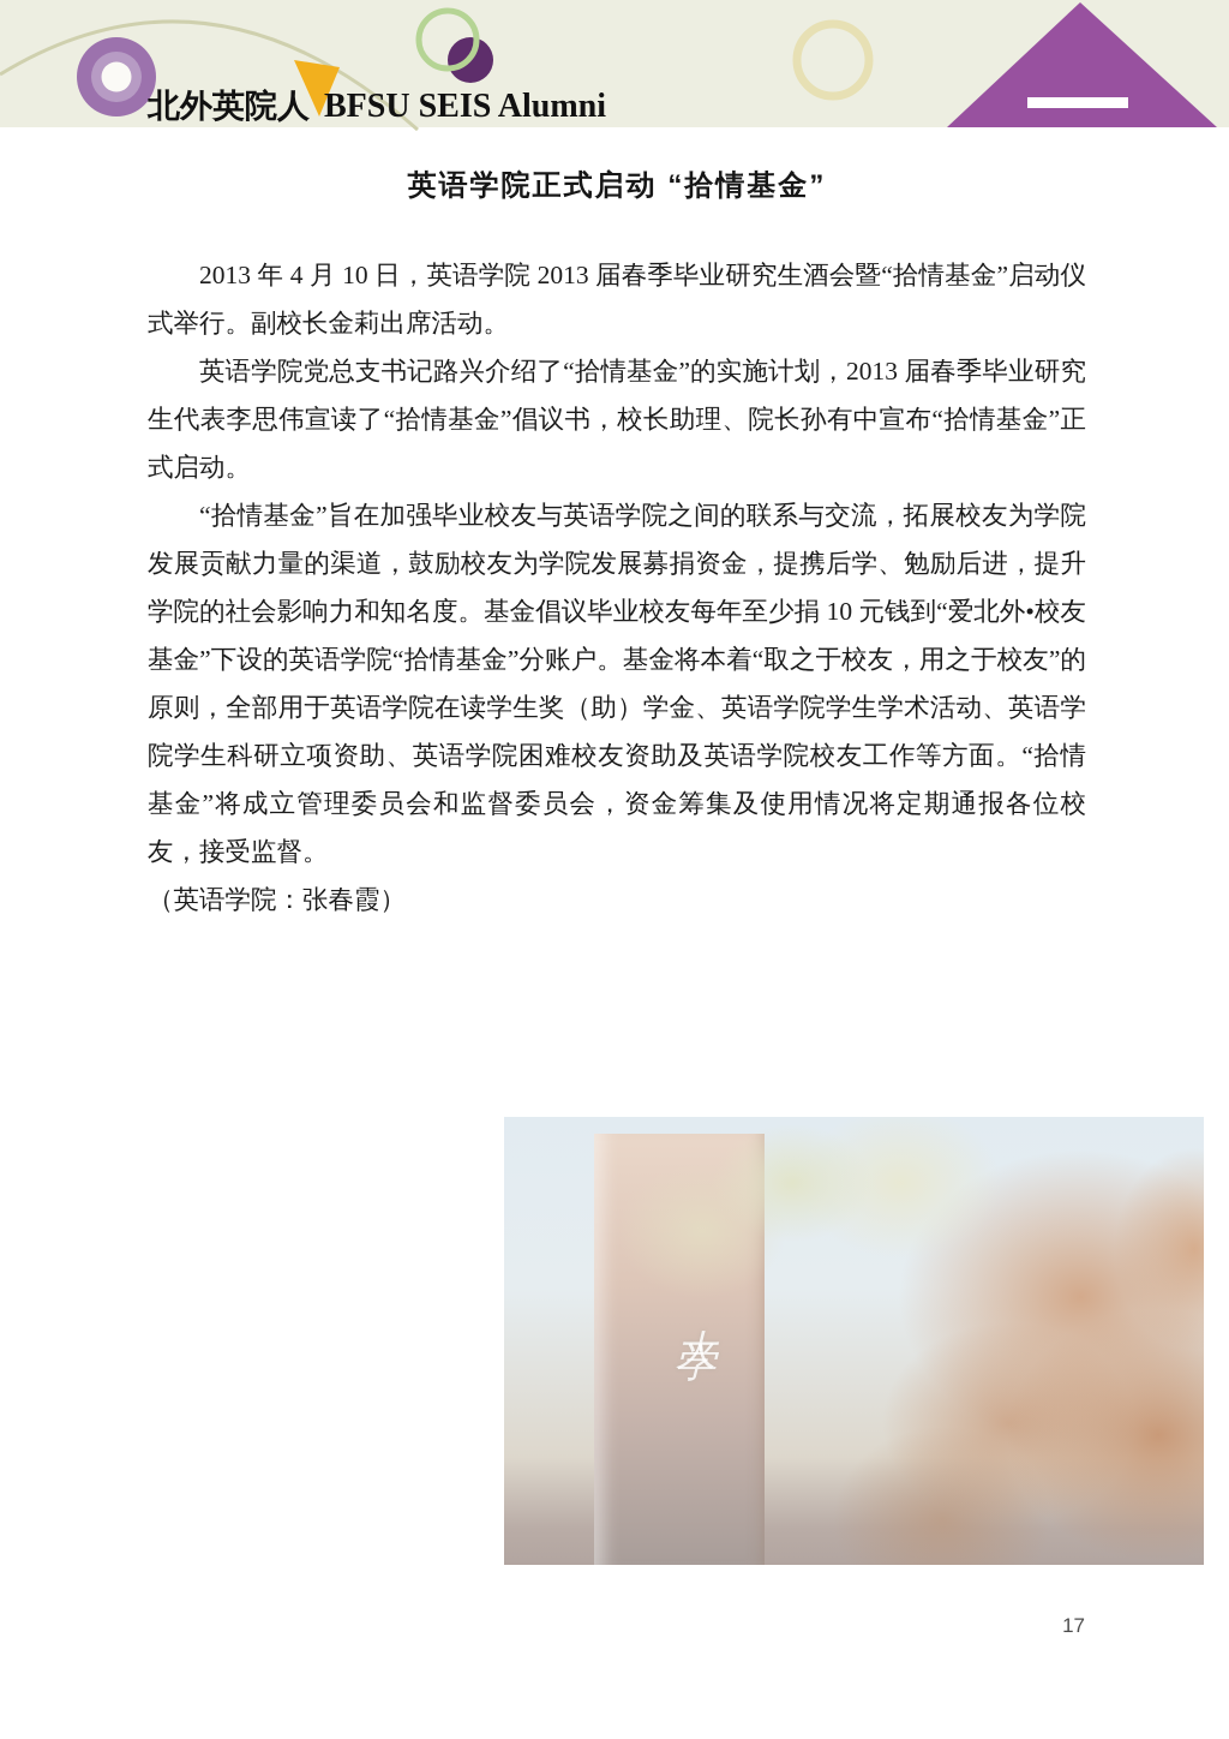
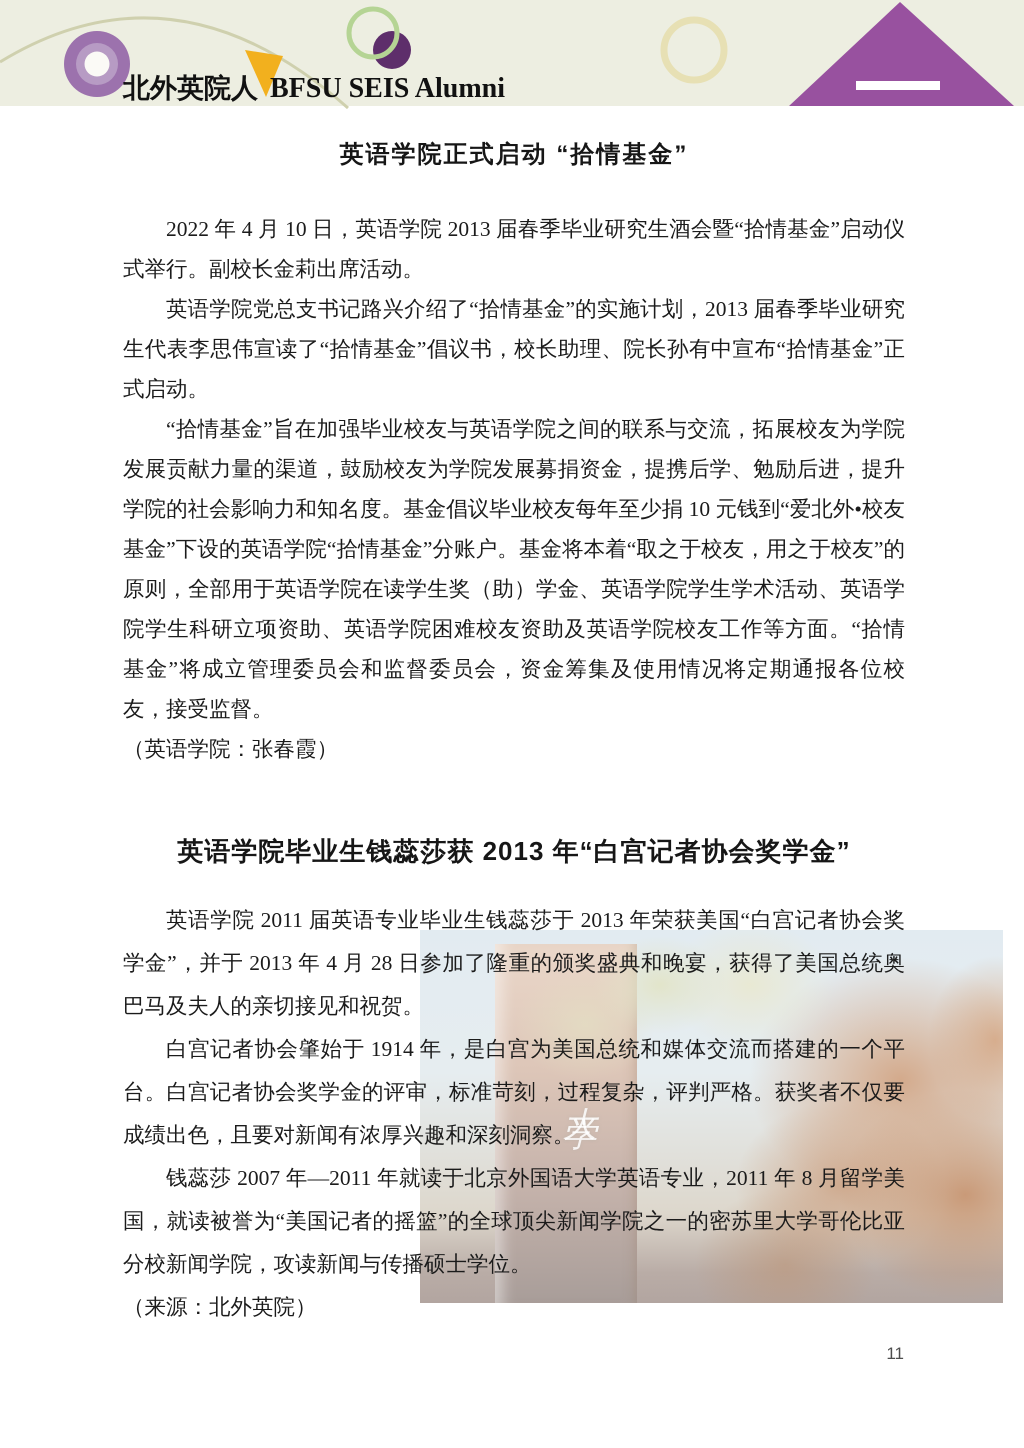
  北外英院人 BFSU SEIS Alumni
  英语学院正式启动 “拾情基金”
- 2013 年 4 月 10 日，英语学院 2013 届春季毕业研究生酒会暨“拾情基金”启动仪式举行。副校长金莉出席活动。
+ 2022 年 4 月 10 日，英语学院 2013 届春季毕业研究生酒会暨“拾情基金”启动仪式举行。副校长金莉出席活动。
  英语学院党总支书记路兴介绍了“拾情基金”的实施计划，2013 届春季毕业研究生代表李思伟宣读了“拾情基金”倡议书，校长助理、院长孙有中宣布“拾情基金”正式启动。
  “拾情基金”旨在加强毕业校友与英语学院之间的联系与交流，拓展校友为学院发展贡献力量的渠道，鼓励校友为学院发展募捐资金，提携后学、勉励后进，提升学院的社会影响力和知名度。基金倡议毕业校友每年至少捐 10 元钱到“爱北外•校友基金”下设的英语学院“拾情基金”分账户。基金将本着“取之于校友，用之于校友”的原则，全部用于英语学院在读学生奖（助）学金、英语学院学生学术活动、英语学院学生科研立项资助、英语学院困难校友资助及英语学院校友工作等方面。“拾情基金”将成立管理委员会和监督委员会，资金筹集及使用情况将定期通报各位校友，接受监督。
  （英语学院：张春霞）
+ 英语学院毕业生钱蕊莎获 2013 年“白宫记者协会奖学金”
+ 英语学院 2011 届英语专业毕业生钱蕊莎于 2013 年荣获美国“白宫记者协会奖学金”，并于 2013 年 4 月 28 日参加了隆重的颁奖盛典和晚宴，获得了美国总统奥巴马及夫人的亲切接见和祝贺。
+ 白宫记者协会肇始于 1914 年，是白宫为美国总统和媒体交流而搭建的一个平台。白宫记者协会奖学金的评审，标准苛刻，过程复杂，评判严格。获奖者不仅要成绩出色，且要对新闻有浓厚兴趣和深刻洞察。
+ 钱蕊莎 2007 年—2011 年就读于北京外国语大学英语专业，2011 年 8 月留学美国，就读被誉为“美国记者的摇篮”的全球顶尖新闻学院之一的密苏里大学哥伦比亚分校新闻学院，攻读新闻与传播硕士学位。
+ （来源：北外英院）
- 17
+ 11
